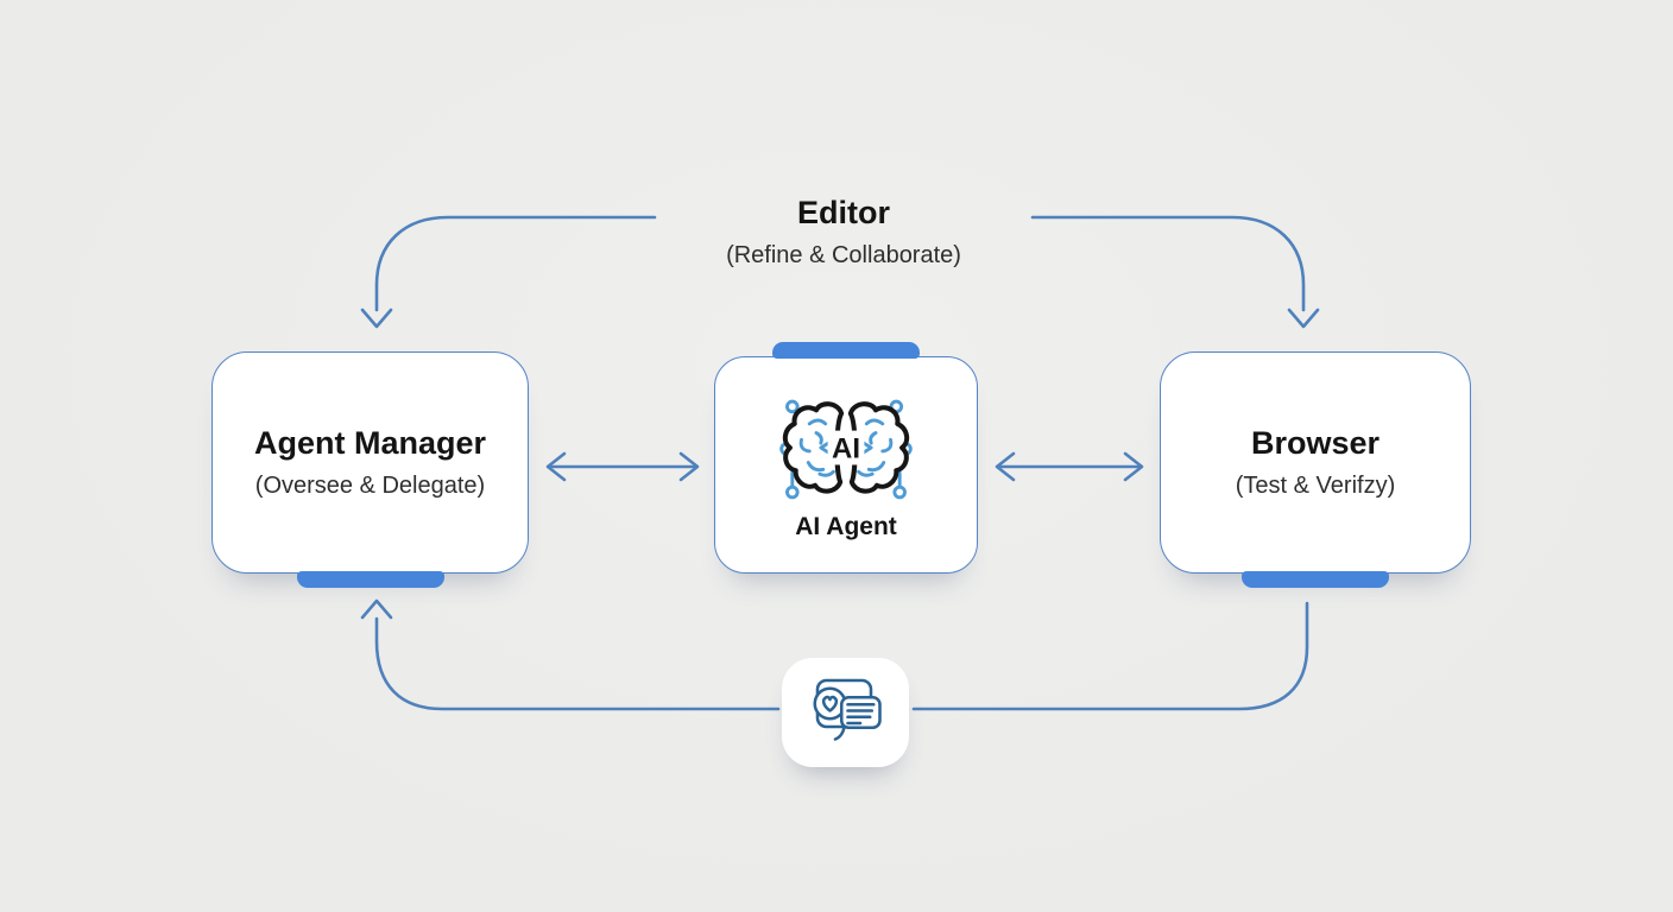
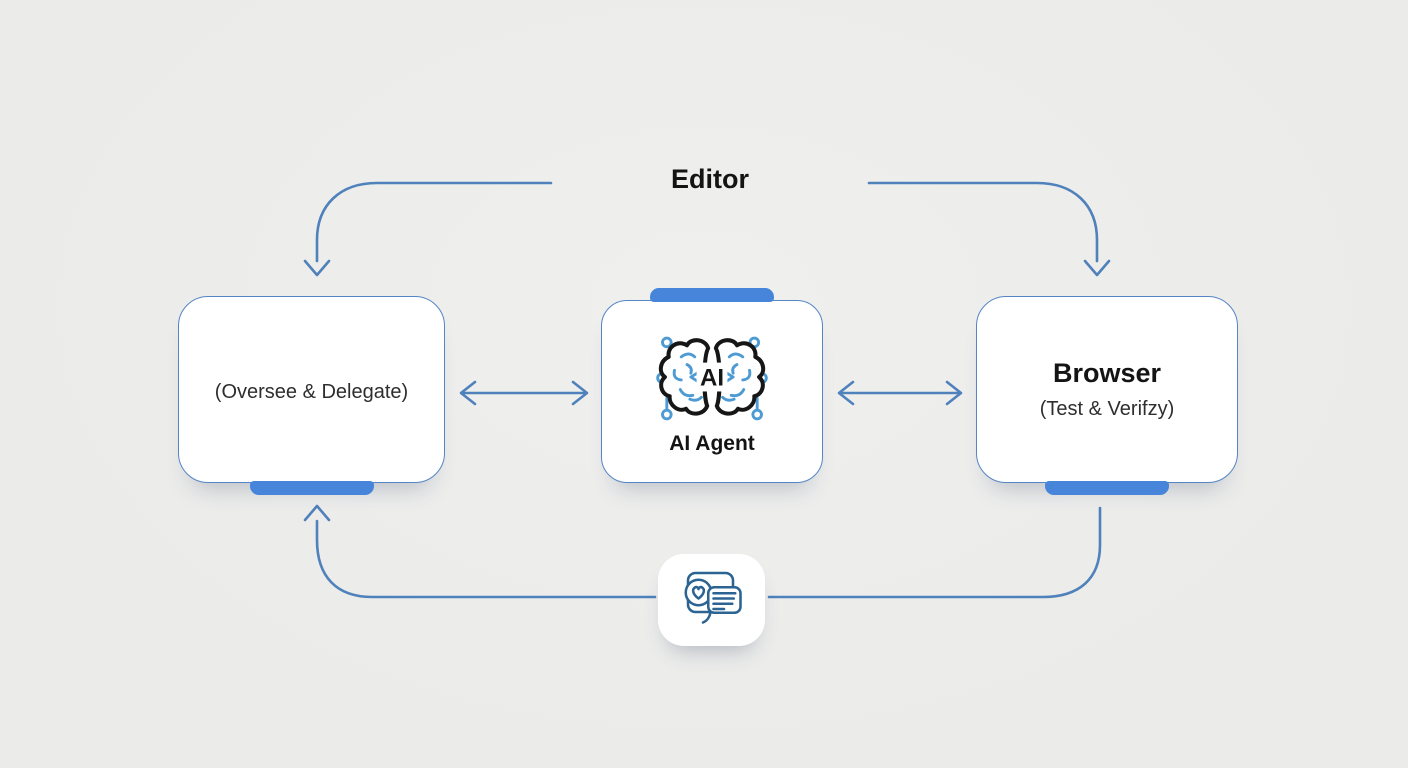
  Editor
- (Refine & Collaborate)
- Agent Manager
  (Oversee & Delegate)
  AI
  AI Agent
  Browser
  (Test & Verifzy)
